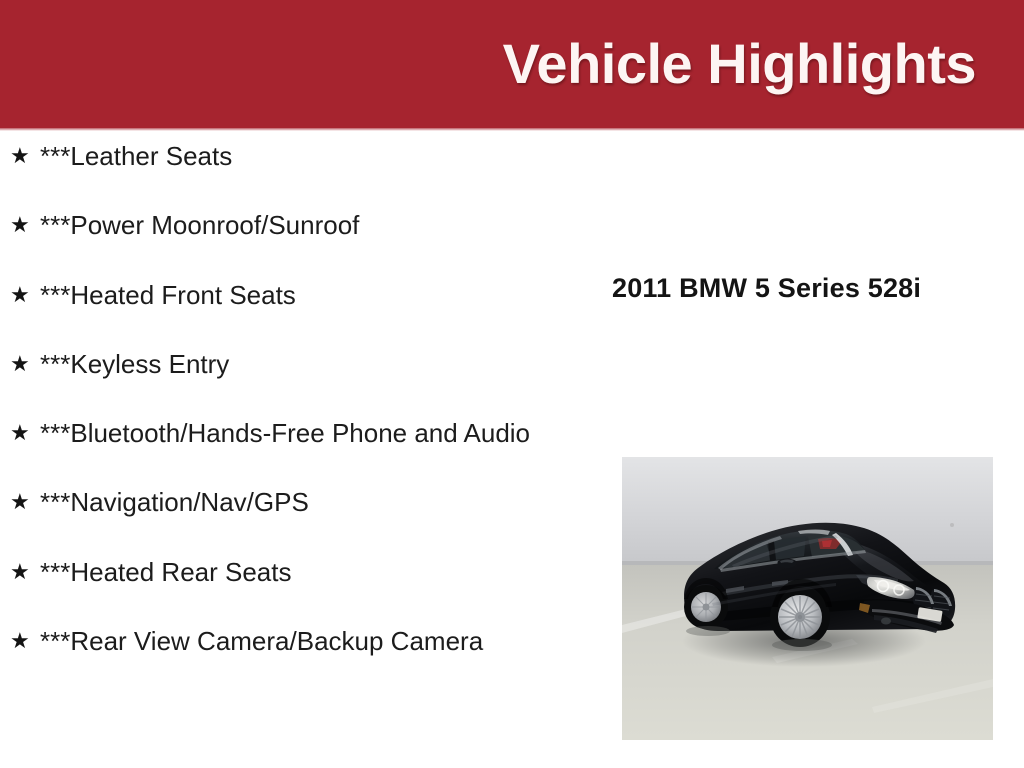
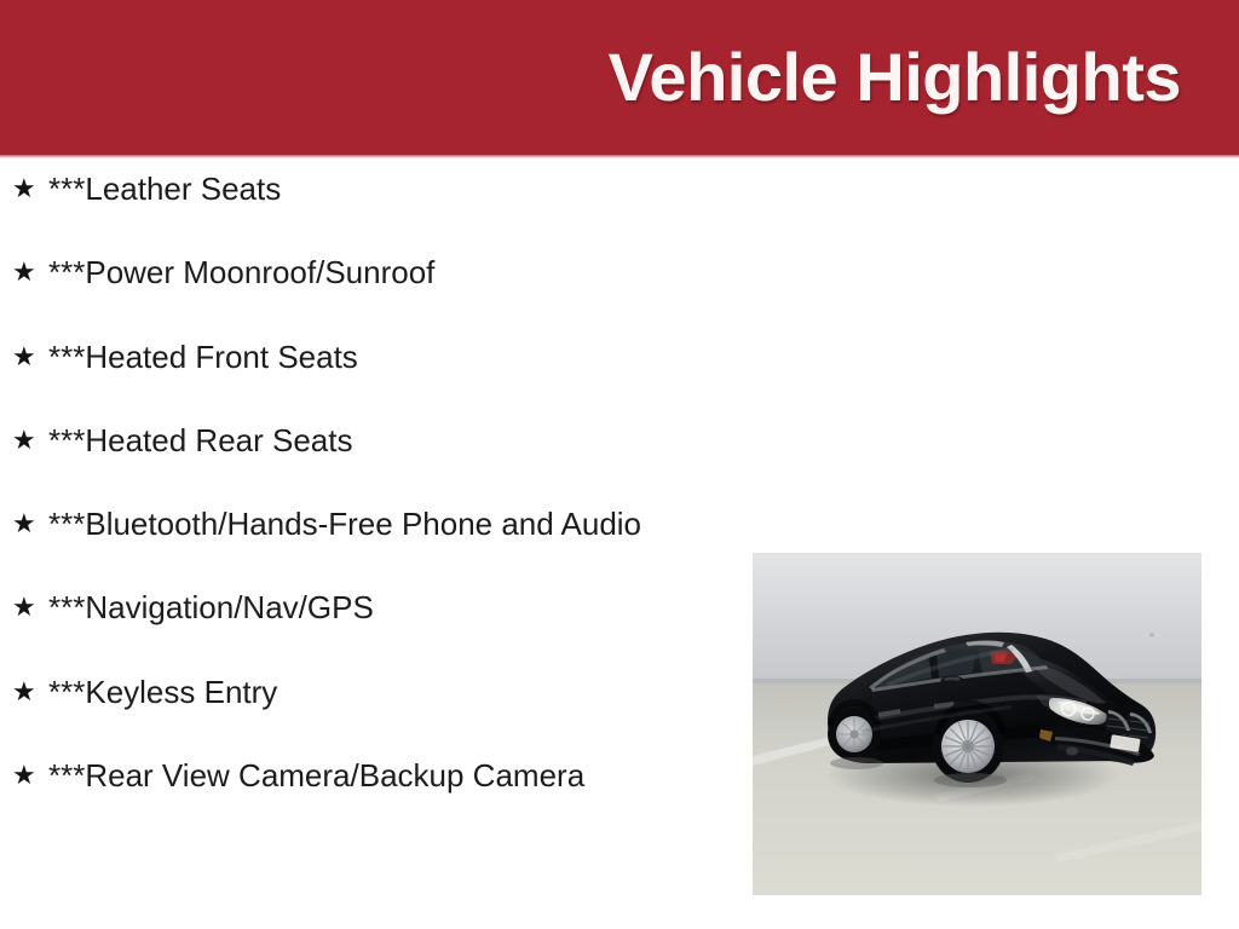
  Vehicle Highlights
  ★
  ***Leather Seats
  ★
  ***Power Moonroof/Sunroof
  ★
  ***Heated Front Seats
  ★
- ***Keyless Entry
+ ***Heated Rear Seats
  ★
  ***Bluetooth/Hands-Free Phone and Audio
  ★
  ***Navigation/Nav/GPS
  ★
- ***Heated Rear Seats
+ ***Keyless Entry
  ★
  ***Rear View Camera/Backup Camera
- 2011 BMW 5 Series 528i
